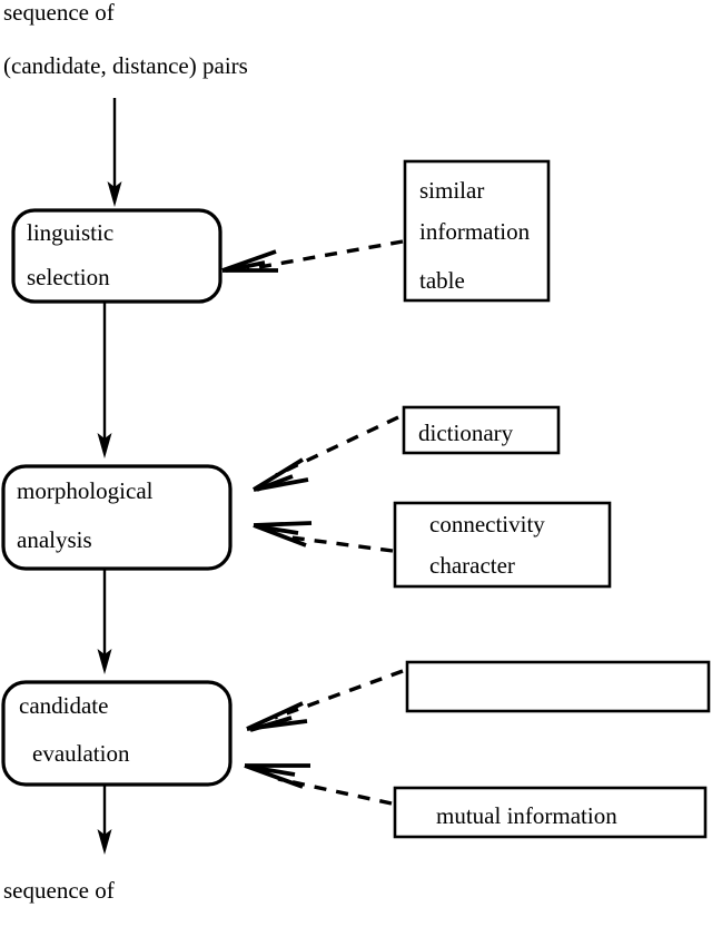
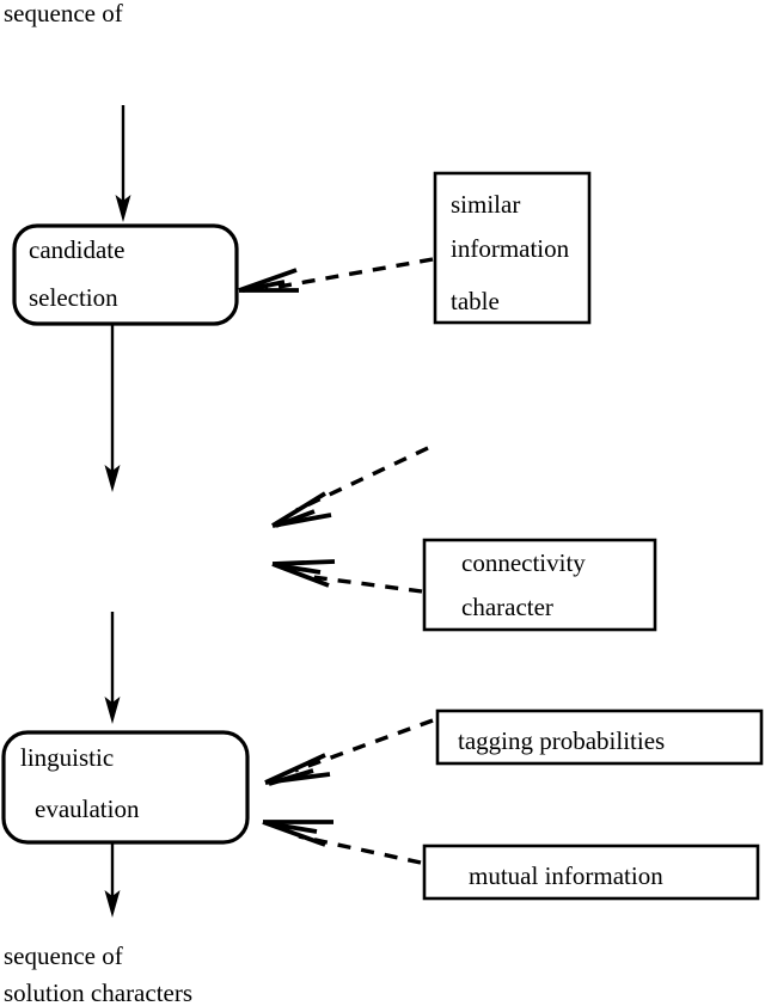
  sequence of
- (candidate, distance) pairs
- linguistic
+ candidate
  selection
  similar
  information
  table
- morphological
- analysis
- dictionary
  connectivity
  character
- candidate
+ linguistic
  evaulation
+ tagging probabilities
  mutual information
  sequence of
+ solution characters
